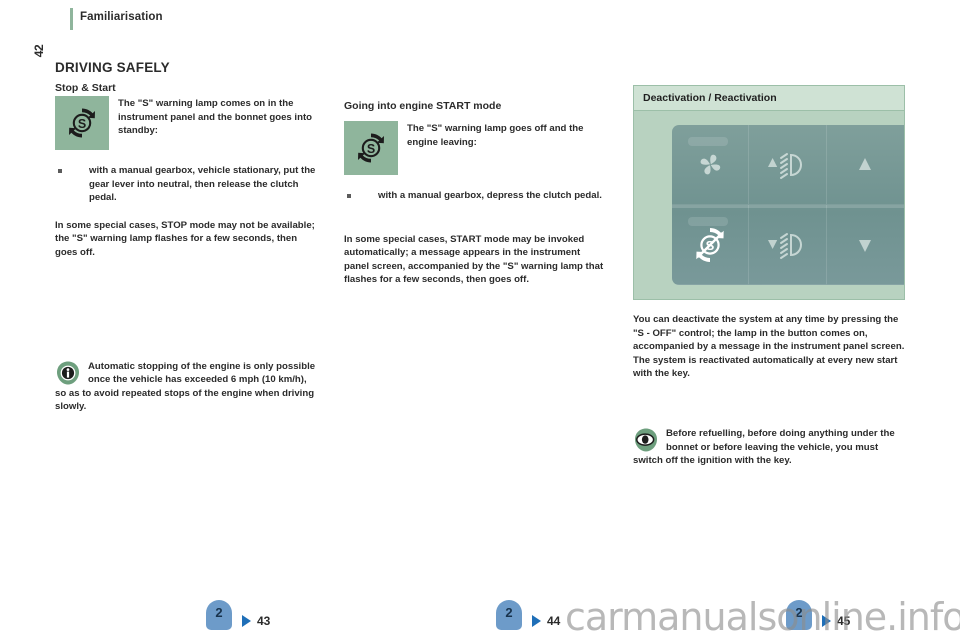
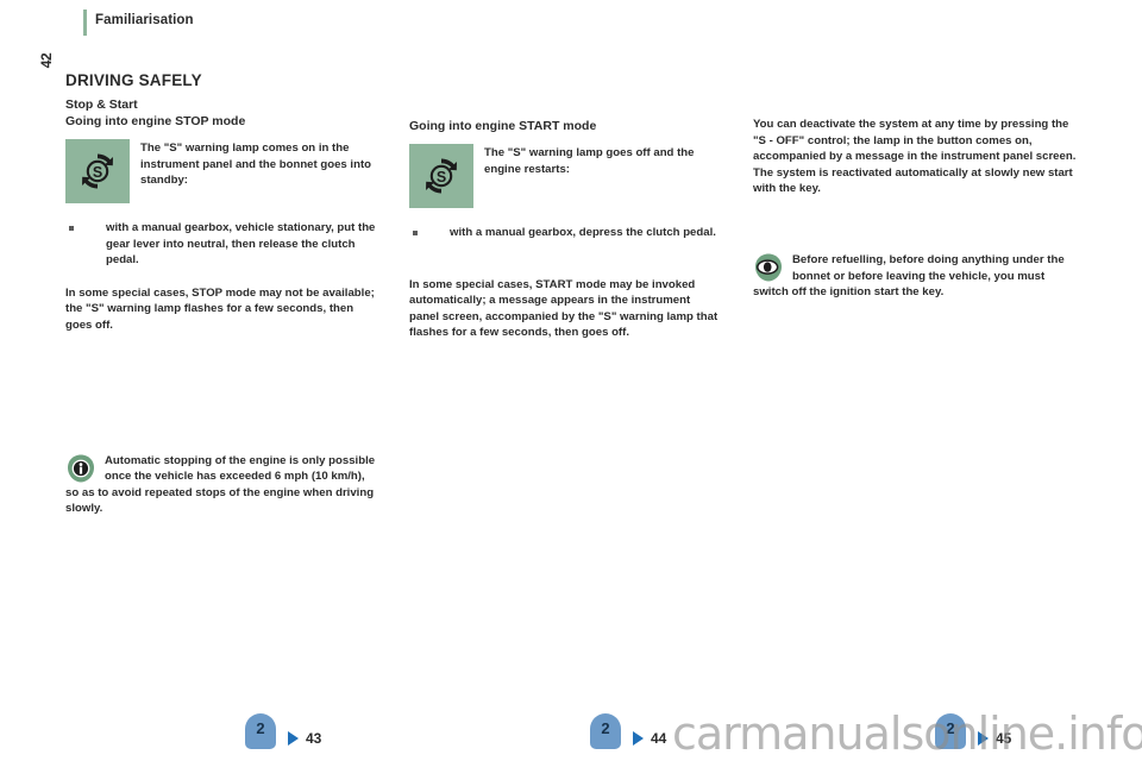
  Familiarisation
  DRIVING SAFELY
  Stop & Start
+ Going into engine STOP mode
  S
  The "S" warning lamp comes on in the instrument panel and the bonnet goes into standby:
  with a manual gearbox, vehicle stationary, put the gear lever into neutral, then release the clutch pedal.
  In some special cases, STOP mode may not be available; the "S" warning lamp flashes for a few seconds, then goes off.
  Automatic stopping of the engine is only possible once the vehicle has exceeded 6 mph (10 km/h), so as to avoid repeated stops of the engine when driving slowly.
  Going into engine START mode
  S
- The "S" warning lamp goes off and the engine leaving:
+ The "S" warning lamp goes off and the engine restarts:
  with a manual gearbox, depress the clutch pedal.
  In some special cases, START mode may be invoked automatically; a message appears in the instrument panel screen, accompanied by the "S" warning lamp that flashes for a few seconds, then goes off.
- Deactivation / Reactivation
  You can deactivate the system at any time by pressing the "S - OFF" control; the lamp in the button comes on, accompanied by a message in the instrument panel screen.
- The system is reactivated automatically at every new start with the key.
+ The system is reactivated automatically at slowly new start with the key.
- Before refuelling, before doing anything under the bonnet or before leaving the vehicle, you must switch off the ignition with the key.
+ Before refuelling, before doing anything under the bonnet or before leaving the vehicle, you must switch off the ignition start the key.
  2
  43
  2
  44
  2
  45
  carmanualsonline.info
